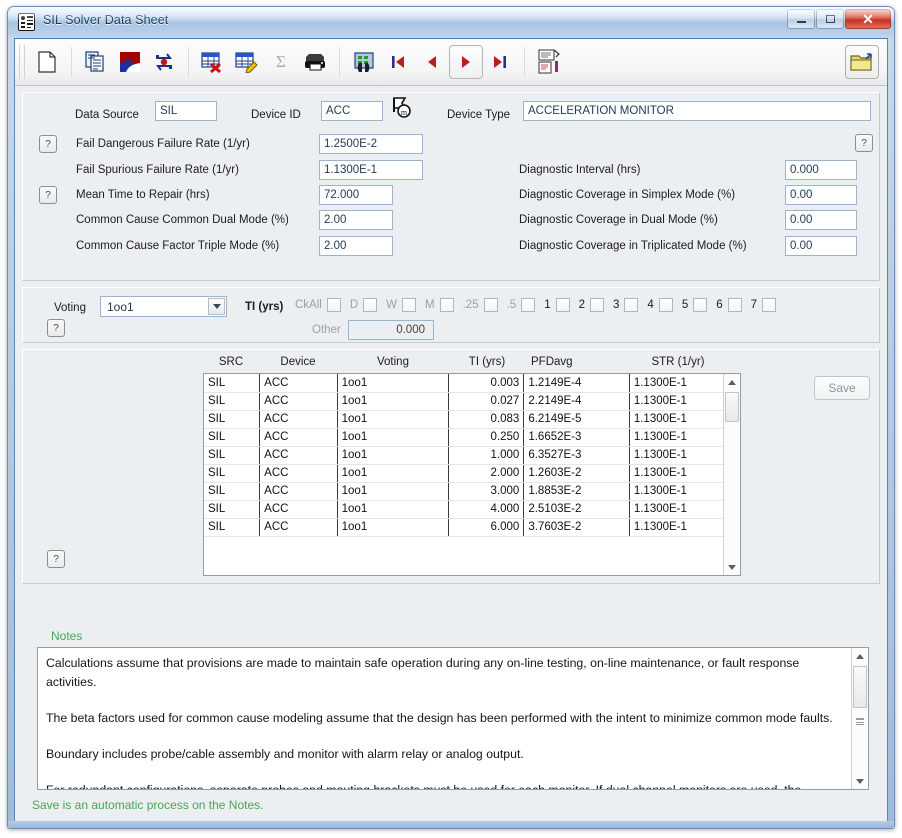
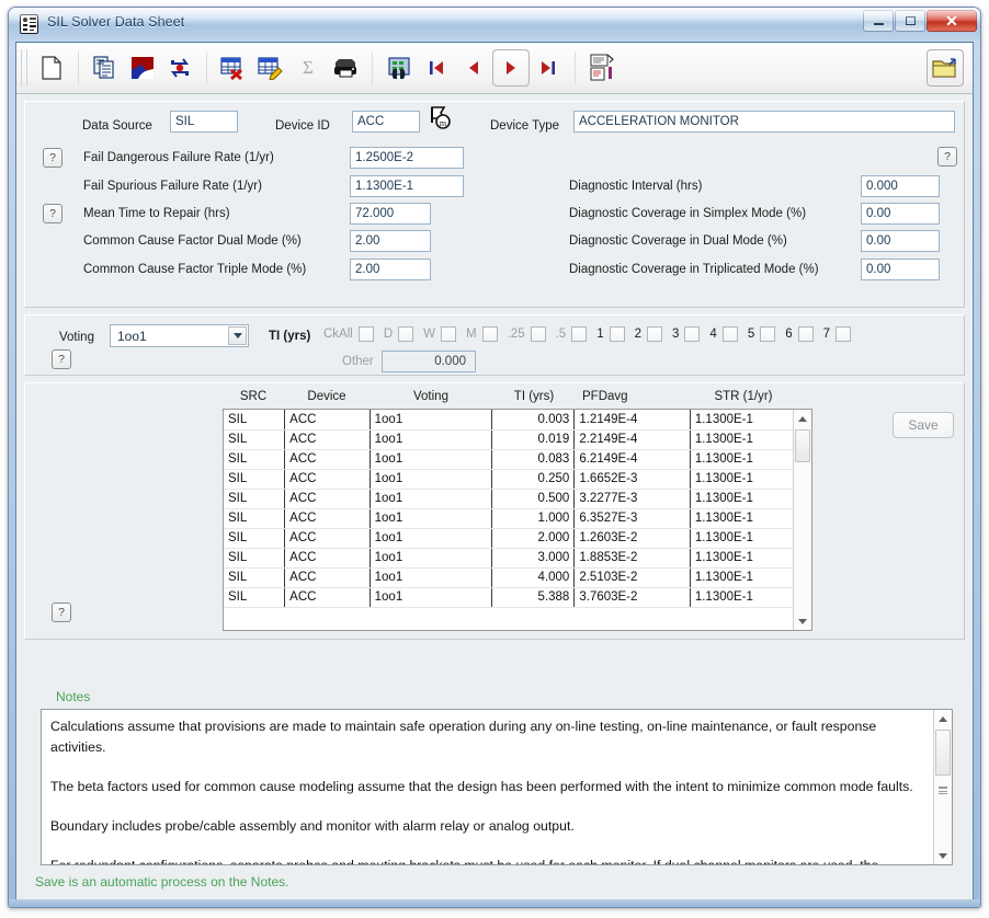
  Σ
  Data Source
  SIL
  Device ID
  ACC
  m
  Device Type
  ACCELERATION MONITOR
  ?
  Fail Dangerous Failure Rate (1/yr)
  1.2500E-2
  Fail Spurious Failure Rate (1/yr)
  1.1300E-1
  ?
  Mean Time to Repair (hrs)
  72.000
- Common Cause Common Dual Mode (%)
+ Common Cause Factor Dual Mode (%)
  2.00
  Common Cause Factor Triple Mode (%)
  2.00
  ?
  Diagnostic Interval (hrs)
  0.000
  Diagnostic Coverage in Simplex Mode (%)
  0.00
  Diagnostic Coverage in Dual Mode (%)
  0.00
  Diagnostic Coverage in Triplicated Mode (%)
  0.00
  Voting
  1oo1
  ?
  TI (yrs)
  CkAll
  D
  W
  M
  .25
  .5
  1
  2
  3
  4
  5
  6
  7
  Other
  0.000
  ?
  SRC
  Device
  Voting
  TI (yrs)
  PFDavg
  STR (1/yr)
  SIL	ACC	1oo1	0.003	1.2149E-4	1.1300E-1
- SIL	ACC	1oo1	0.027	2.2149E-4	1.1300E-1
+ SIL	ACC	1oo1	0.019	2.2149E-4	1.1300E-1
- SIL	ACC	1oo1	0.083	6.2149E-5	1.1300E-1
+ SIL	ACC	1oo1	0.083	6.2149E-4	1.1300E-1
  SIL	ACC	1oo1	0.250	1.6652E-3	1.1300E-1
+ SIL	ACC	1oo1	0.500	3.2277E-3	1.1300E-1
  SIL	ACC	1oo1	1.000	6.3527E-3	1.1300E-1
  SIL	ACC	1oo1	2.000	1.2603E-2	1.1300E-1
  SIL	ACC	1oo1	3.000	1.8853E-2	1.1300E-1
  SIL	ACC	1oo1	4.000	2.5103E-2	1.1300E-1
- SIL	ACC	1oo1	6.000	3.7603E-2	1.1300E-1
+ SIL	ACC	1oo1	5.388	3.7603E-2	1.1300E-1
  Save
  Notes
  Calculations assume that provisions are made to maintain safe operation during any on-line testing, on-line maintenance, or fault response activities.
  The beta factors used for common cause modeling assume that the design has been performed with the intent to minimize common mode faults.
  Boundary includes probe/cable assembly and monitor with alarm relay or analog output.
  Save is an automatic process on the Notes.
